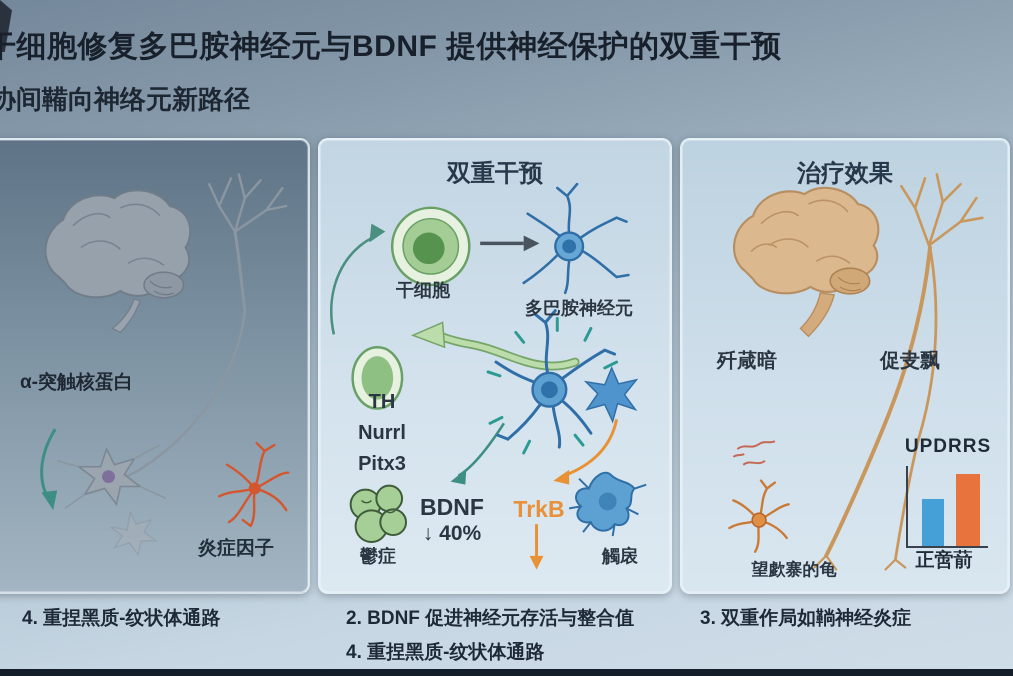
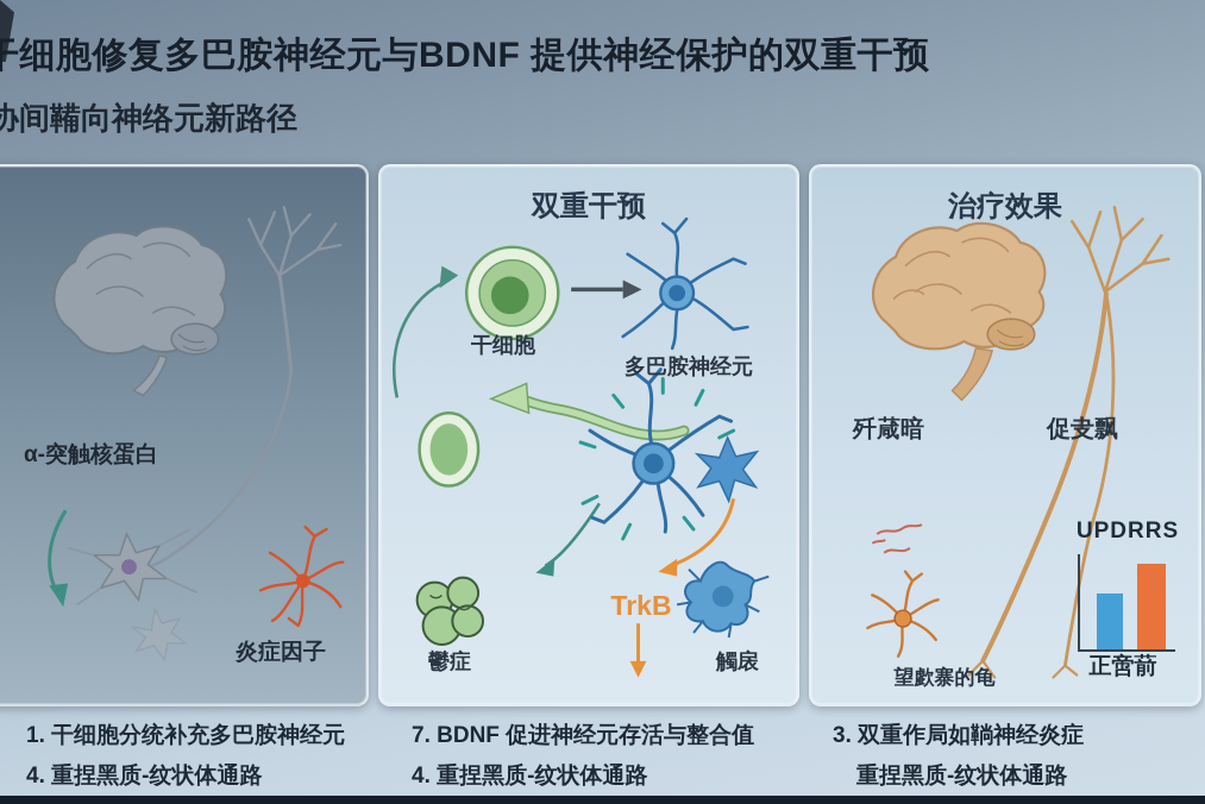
  干细胞修复多巴胺神经元与BDNF 提供神经保护的双重干预
  协间鞴向神络元新路径
  α-突触核蛋白
  炎症因子
  双重干预
  干细胞
  多巴胺神经元
- TH
- Nurrl
- Pitx3
- BDNF
- ↓ 40%
  TrkB
  鬱症
  觸扆
  治疗效果
  歼葴暗
  促叏飘
  UPDRRS
  正啻葥
  望歔寨的龟
+ 1. 干细胞分统补充多巴胺神经元
  4. 重捏黑质-纹状体通路
- 2. BDNF 促进神经元存活与整合值
+ 7. BDNF 促进神经元存活与整合值
  4. 重捏黑质-纹状体通路
  3. 双重作局如鞝神经炎症
+ 重捏黑质-纹状体通路
